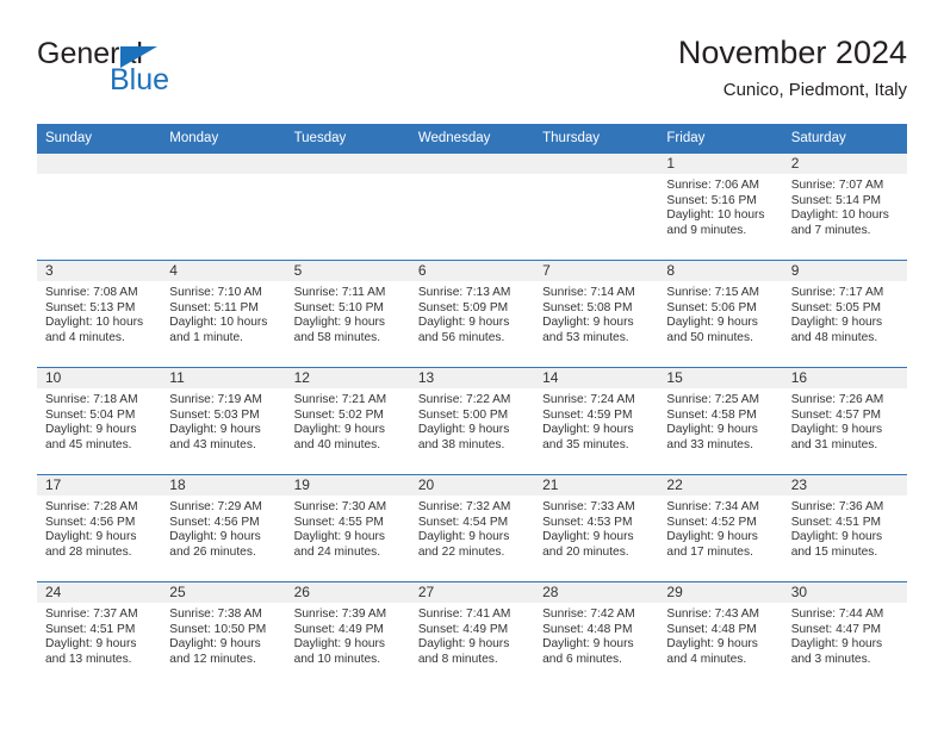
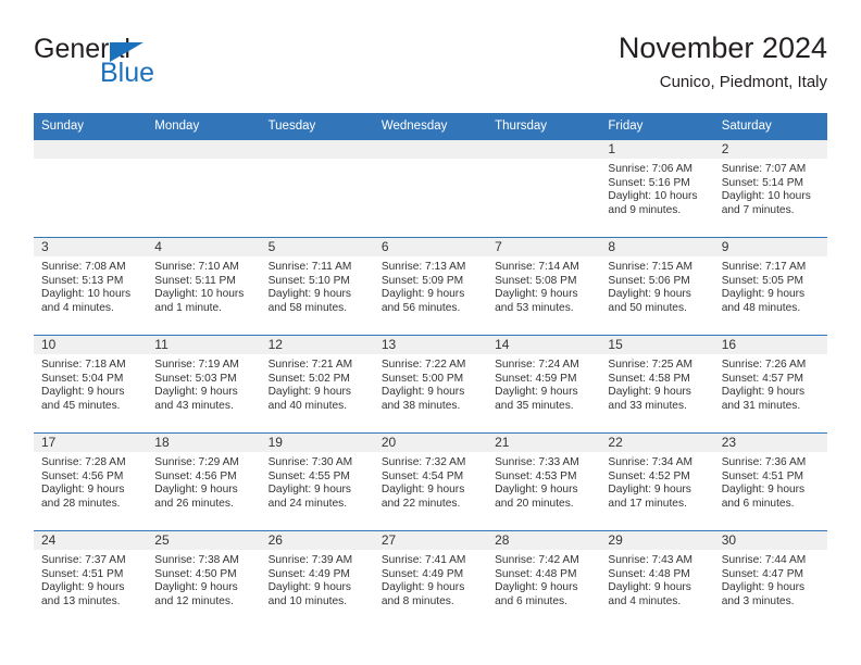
  General
  Blue
  November 2024
  Cunico, Piedmont, Italy
  Sunday	Monday	Tuesday	Wednesday	Thursday	Friday	Saturday
  					1Sunrise: 7:06 AMSunset: 5:16 PMDaylight: 10 hoursand 9 minutes.	2Sunrise: 7:07 AMSunset: 5:14 PMDaylight: 10 hoursand 7 minutes.
  3Sunrise: 7:08 AMSunset: 5:13 PMDaylight: 10 hoursand 4 minutes.	4Sunrise: 7:10 AMSunset: 5:11 PMDaylight: 10 hoursand 1 minute.	5Sunrise: 7:11 AMSunset: 5:10 PMDaylight: 9 hoursand 58 minutes.	6Sunrise: 7:13 AMSunset: 5:09 PMDaylight: 9 hoursand 56 minutes.	7Sunrise: 7:14 AMSunset: 5:08 PMDaylight: 9 hoursand 53 minutes.	8Sunrise: 7:15 AMSunset: 5:06 PMDaylight: 9 hoursand 50 minutes.	9Sunrise: 7:17 AMSunset: 5:05 PMDaylight: 9 hoursand 48 minutes.
  10Sunrise: 7:18 AMSunset: 5:04 PMDaylight: 9 hoursand 45 minutes.	11Sunrise: 7:19 AMSunset: 5:03 PMDaylight: 9 hoursand 43 minutes.	12Sunrise: 7:21 AMSunset: 5:02 PMDaylight: 9 hoursand 40 minutes.	13Sunrise: 7:22 AMSunset: 5:00 PMDaylight: 9 hoursand 38 minutes.	14Sunrise: 7:24 AMSunset: 4:59 PMDaylight: 9 hoursand 35 minutes.	15Sunrise: 7:25 AMSunset: 4:58 PMDaylight: 9 hoursand 33 minutes.	16Sunrise: 7:26 AMSunset: 4:57 PMDaylight: 9 hoursand 31 minutes.
- 17Sunrise: 7:28 AMSunset: 4:56 PMDaylight: 9 hoursand 28 minutes.	18Sunrise: 7:29 AMSunset: 4:56 PMDaylight: 9 hoursand 26 minutes.	19Sunrise: 7:30 AMSunset: 4:55 PMDaylight: 9 hoursand 24 minutes.	20Sunrise: 7:32 AMSunset: 4:54 PMDaylight: 9 hoursand 22 minutes.	21Sunrise: 7:33 AMSunset: 4:53 PMDaylight: 9 hoursand 20 minutes.	22Sunrise: 7:34 AMSunset: 4:52 PMDaylight: 9 hoursand 17 minutes.	23Sunrise: 7:36 AMSunset: 4:51 PMDaylight: 9 hoursand 15 minutes.
+ 17Sunrise: 7:28 AMSunset: 4:56 PMDaylight: 9 hoursand 28 minutes.	18Sunrise: 7:29 AMSunset: 4:56 PMDaylight: 9 hoursand 26 minutes.	19Sunrise: 7:30 AMSunset: 4:55 PMDaylight: 9 hoursand 24 minutes.	20Sunrise: 7:32 AMSunset: 4:54 PMDaylight: 9 hoursand 22 minutes.	21Sunrise: 7:33 AMSunset: 4:53 PMDaylight: 9 hoursand 20 minutes.	22Sunrise: 7:34 AMSunset: 4:52 PMDaylight: 9 hoursand 17 minutes.	23Sunrise: 7:36 AMSunset: 4:51 PMDaylight: 9 hoursand 6 minutes.
- 24Sunrise: 7:37 AMSunset: 4:51 PMDaylight: 9 hoursand 13 minutes.	25Sunrise: 7:38 AMSunset: 10:50 PMDaylight: 9 hoursand 12 minutes.	26Sunrise: 7:39 AMSunset: 4:49 PMDaylight: 9 hoursand 10 minutes.	27Sunrise: 7:41 AMSunset: 4:49 PMDaylight: 9 hoursand 8 minutes.	28Sunrise: 7:42 AMSunset: 4:48 PMDaylight: 9 hoursand 6 minutes.	29Sunrise: 7:43 AMSunset: 4:48 PMDaylight: 9 hoursand 4 minutes.	30Sunrise: 7:44 AMSunset: 4:47 PMDaylight: 9 hoursand 3 minutes.
+ 24Sunrise: 7:37 AMSunset: 4:51 PMDaylight: 9 hoursand 13 minutes.	25Sunrise: 7:38 AMSunset: 4:50 PMDaylight: 9 hoursand 12 minutes.	26Sunrise: 7:39 AMSunset: 4:49 PMDaylight: 9 hoursand 10 minutes.	27Sunrise: 7:41 AMSunset: 4:49 PMDaylight: 9 hoursand 8 minutes.	28Sunrise: 7:42 AMSunset: 4:48 PMDaylight: 9 hoursand 6 minutes.	29Sunrise: 7:43 AMSunset: 4:48 PMDaylight: 9 hoursand 4 minutes.	30Sunrise: 7:44 AMSunset: 4:47 PMDaylight: 9 hoursand 3 minutes.
